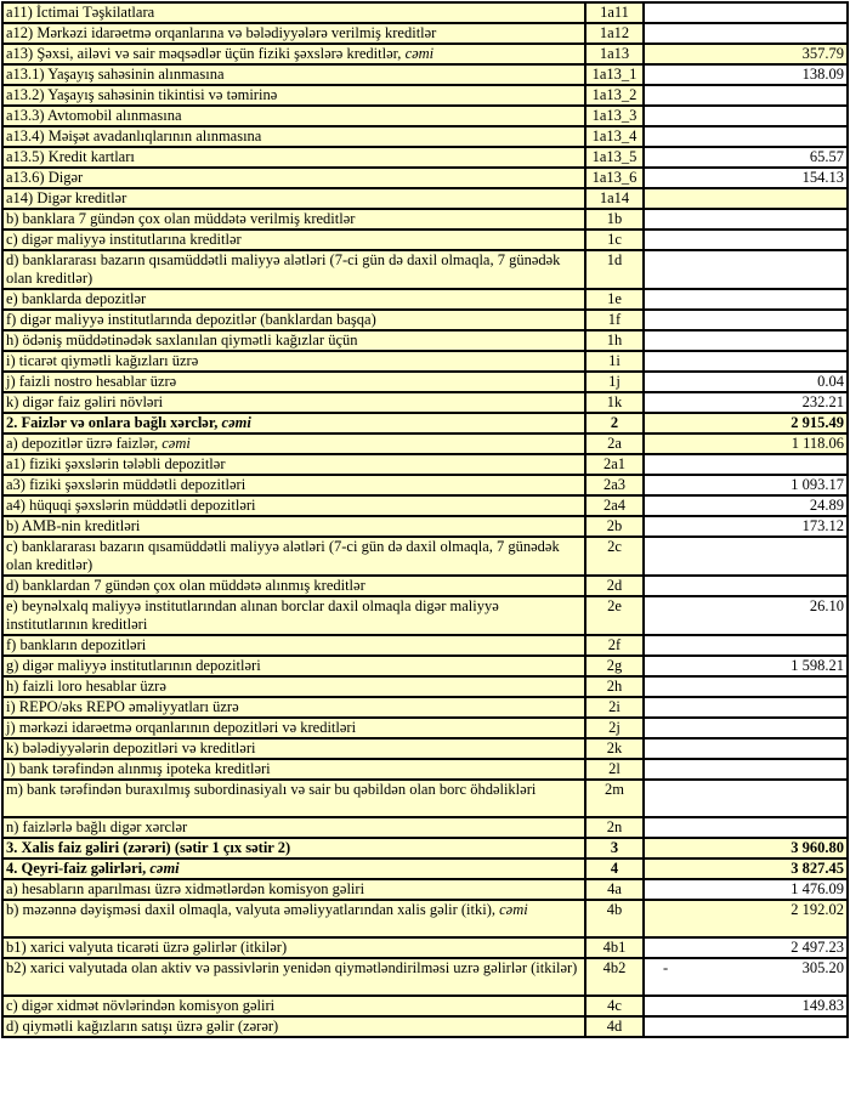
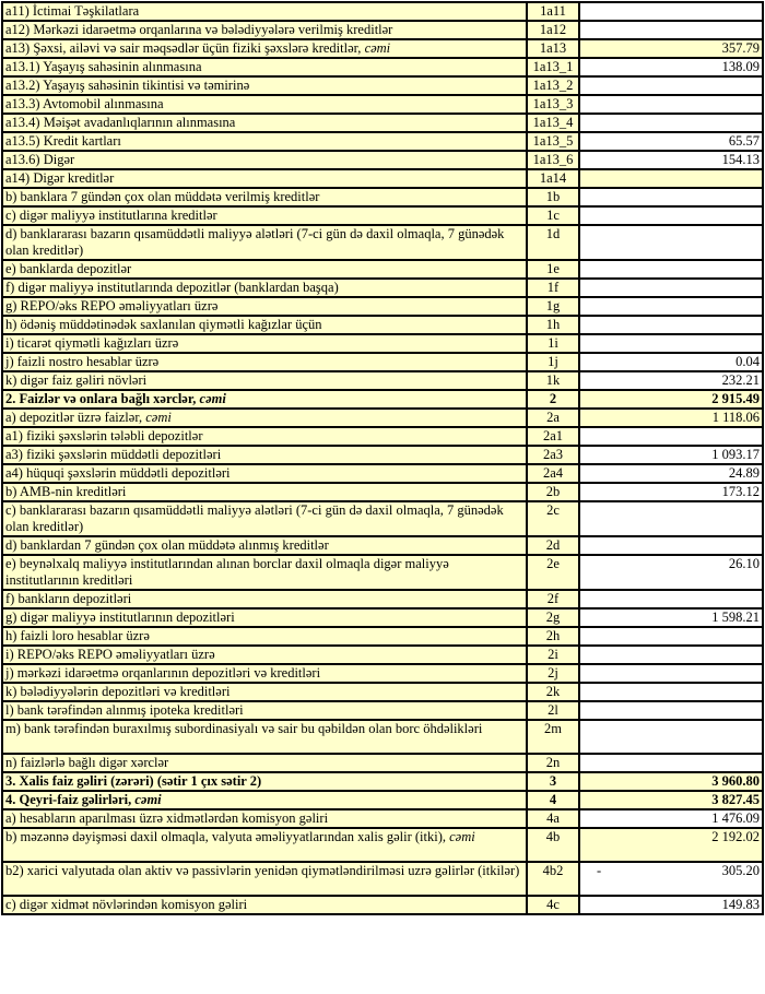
  a11) İctimai Təşkilatlara	1a11
  a12) Mərkəzi idarəetmə orqanlarına və bələdiyyələrə verilmiş kreditlər	1a12
  a13) Şəxsi, ailəvi və sair məqsədlər üçün fiziki şəxslərə kreditlər, cəmi	1a13	357.79
  a13.1) Yaşayış sahəsinin alınmasına	1a13_1	138.09
  a13.2) Yaşayış sahəsinin tikintisi və təmirinə	1a13_2
  a13.3) Avtomobil alınmasına	1a13_3
  a13.4) Məişət avadanlıqlarının alınmasına	1a13_4
  a13.5) Kredit kartları	1a13_5	65.57
  a13.6) Digər	1a13_6	154.13
  a14) Digər kreditlər	1a14
  b) banklara 7 gündən çox olan müddətə verilmiş kreditlər	1b
  c) digər maliyyə institutlarına kreditlər	1c
  d) banklararası bazarın qısamüddətli maliyyə alətləri (7-ci gün də daxil olmaqla, 7 günədək olan kreditlər)	1d
  e) banklarda depozitlər	1e
  f) digər maliyyə institutlarında depozitlər (banklardan başqa)	1f
+ g) REPO/əks REPO əməliyyatları üzrə	1g
  h) ödəniş müddətinədək saxlanılan qiymətli kağızlar üçün	1h
  i) ticarət qiymətli kağızları üzrə	1i
  j) faizli nostro hesablar üzrə	1j	0.04
  k) digər faiz gəliri növləri	1k	232.21
  2. Faizlər və onlara bağlı xərclər, cəmi	2	2 915.49
  a) depozitlər üzrə faizlər, cəmi	2a	1 118.06
  a1) fiziki şəxslərin tələbli depozitlər	2a1
  a3) fiziki şəxslərin müddətli depozitləri	2a3	1 093.17
  a4) hüquqi şəxslərin müddətli depozitləri	2a4	24.89
  b) AMB-nin kreditləri	2b	173.12
  c) banklararası bazarın qısamüddətli maliyyə alətləri (7-ci gün də daxil olmaqla, 7 günədək olan kreditlər)	2c
  d) banklardan 7 gündən çox olan müddətə alınmış kreditlər	2d
  e) beynəlxalq maliyyə institutlarından alınan borclar daxil olmaqla digər maliyyə institutlarının kreditləri	2e	26.10
  f) bankların depozitləri	2f
  g) digər maliyyə institutlarının depozitləri	2g	1 598.21
  h) faizli loro hesablar üzrə	2h
  i) REPO/əks REPO əməliyyatları üzrə	2i
  j) mərkəzi idarəetmə orqanlarının depozitləri və kreditləri	2j
  k) bələdiyyələrin depozitləri və kreditləri	2k
  l) bank tərəfindən alınmış ipoteka kreditləri	2l
  m) bank tərəfindən buraxılmış subordinasiyalı və sair bu qəbildən olan borc öhdəlikləri	2m
  n) faizlərlə bağlı digər xərclər	2n
  3. Xalis faiz gəliri (zərəri) (sətir 1 çıx sətir 2)	3	3 960.80
  4. Qeyri-faiz gəlirləri, cəmi	4	3 827.45
  a) hesabların aparılması üzrə xidmətlərdən komisyon gəliri	4a	1 476.09
  b) məzənnə dəyişməsi daxil olmaqla, valyuta əməliyyatlarından xalis gəlir (itki), cəmi	4b	2 192.02
- b1) xarici valyuta ticarəti üzrə gəlirlər (itkilər)	4b1	2 497.23
  b2) xarici valyutada olan aktiv və passivlərin yenidən qiymətləndirilməsi uzrə gəlirlər (itkilər)	4b2	- 305.20
  c) digər xidmət növlərindən komisyon gəliri	4c	149.83
- d) qiymətli kağızların satışı üzrə gəlir (zərər)	4d
